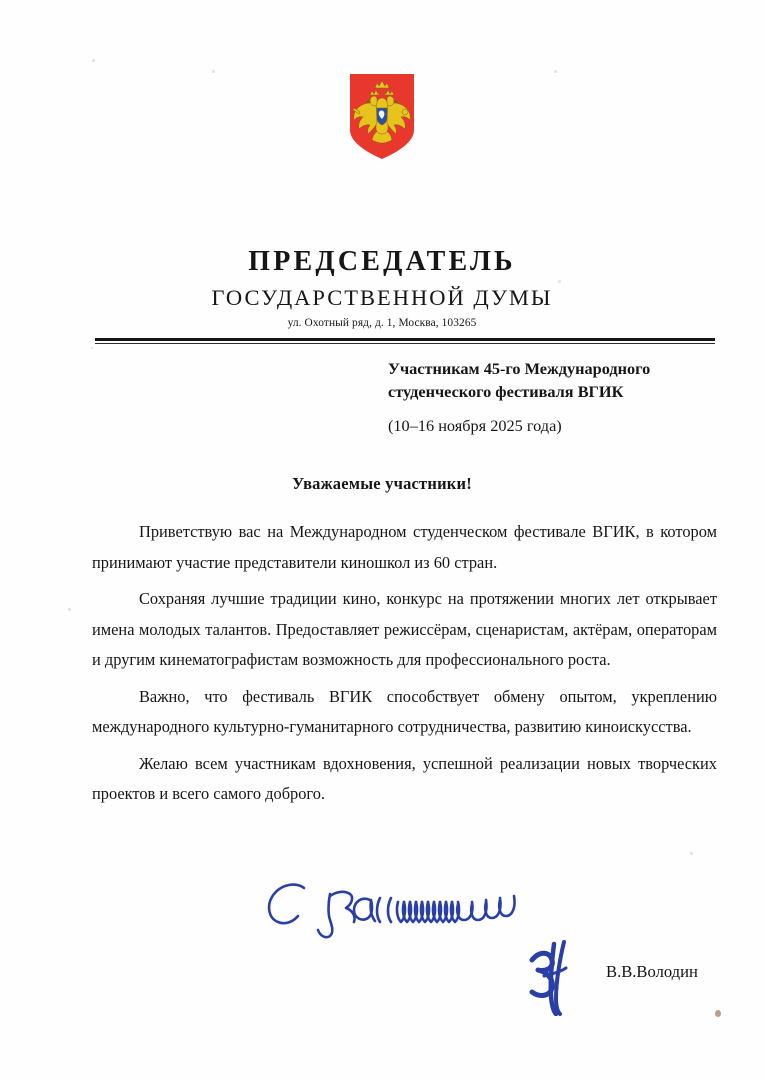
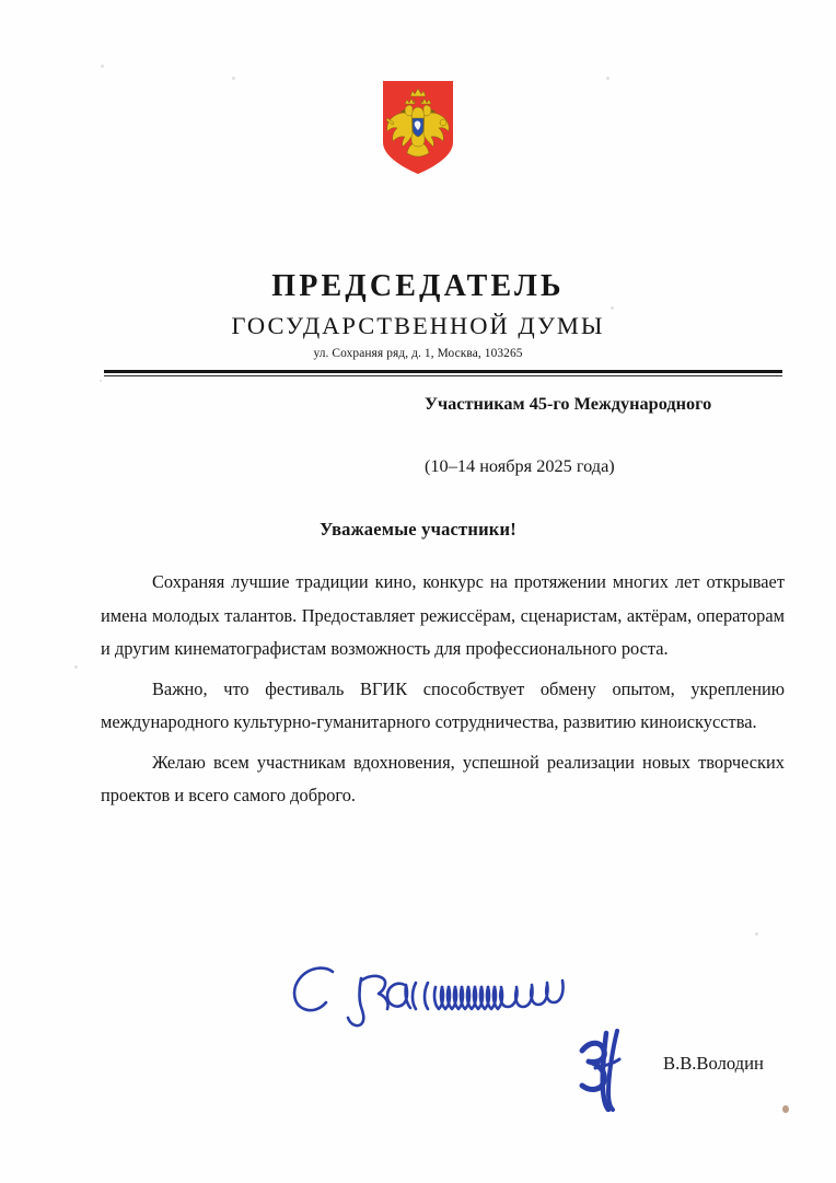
  ПРЕДСЕДАТЕЛЬ
  ГОСУДАРСТВЕННОЙ ДУМЫ
- ул. Охотный ряд, д. 1, Москва, 103265
+ ул. Сохраняя ряд, д. 1, Москва, 103265
  Участникам 45-го Международного
- студенческого фестиваля ВГИК
- (10–16 ноября 2025 года)
+ (10–14 ноября 2025 года)
  Уважаемые участники!
- Приветствую вас на Международном студенческом фестивале ВГИК, в котором принимают участие представители киношкол из 60 стран.
  Сохраняя лучшие традиции кино, конкурс на протяжении многих лет открывает имена молодых талантов. Предоставляет режиссёрам, сценаристам, актёрам, операторам и другим кинематографистам возможность для профессионального роста.
  Важно, что фестиваль ВГИК способствует обмену опытом, укреплению международного культурно-гуманитарного сотрудничества, развитию киноискусства.
  Желаю всем участникам вдохновения, успешной реализации новых творческих проектов и всего самого доброго.
  В.В.Володин
